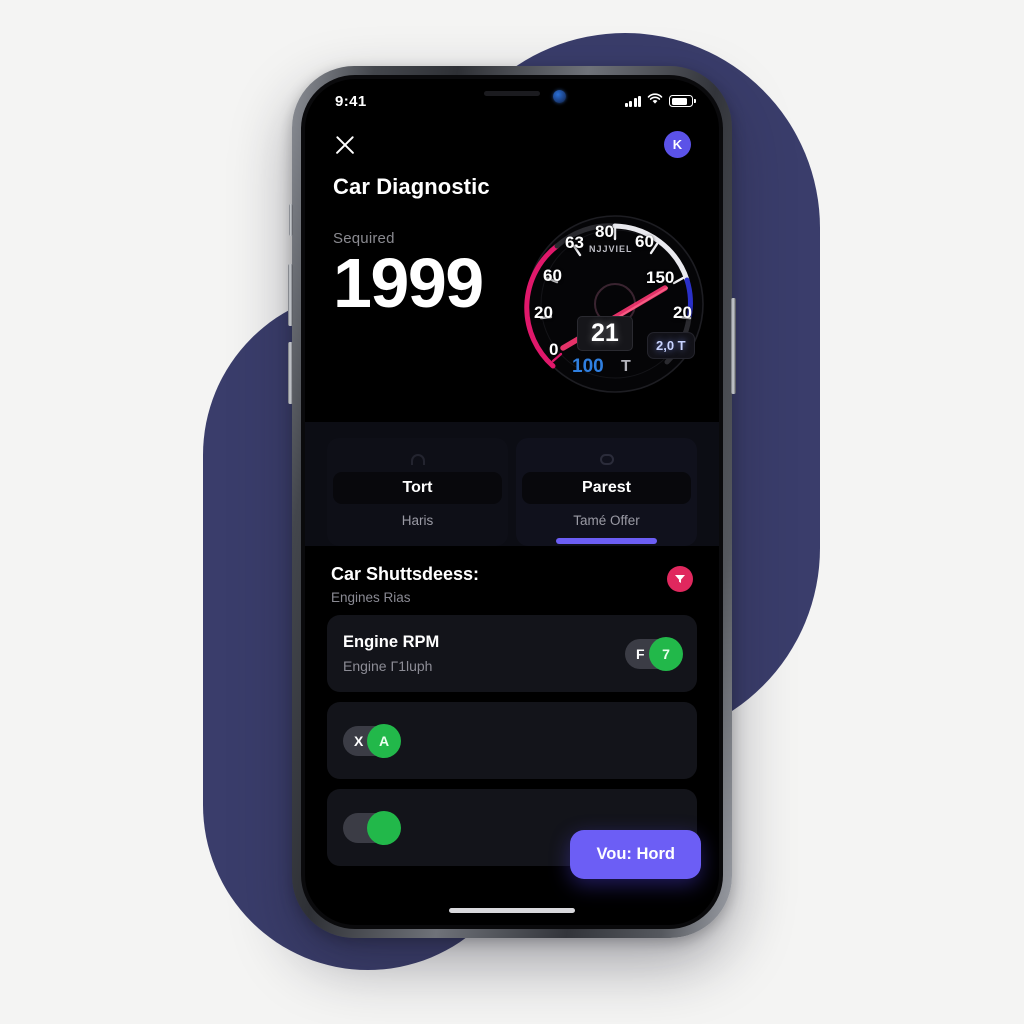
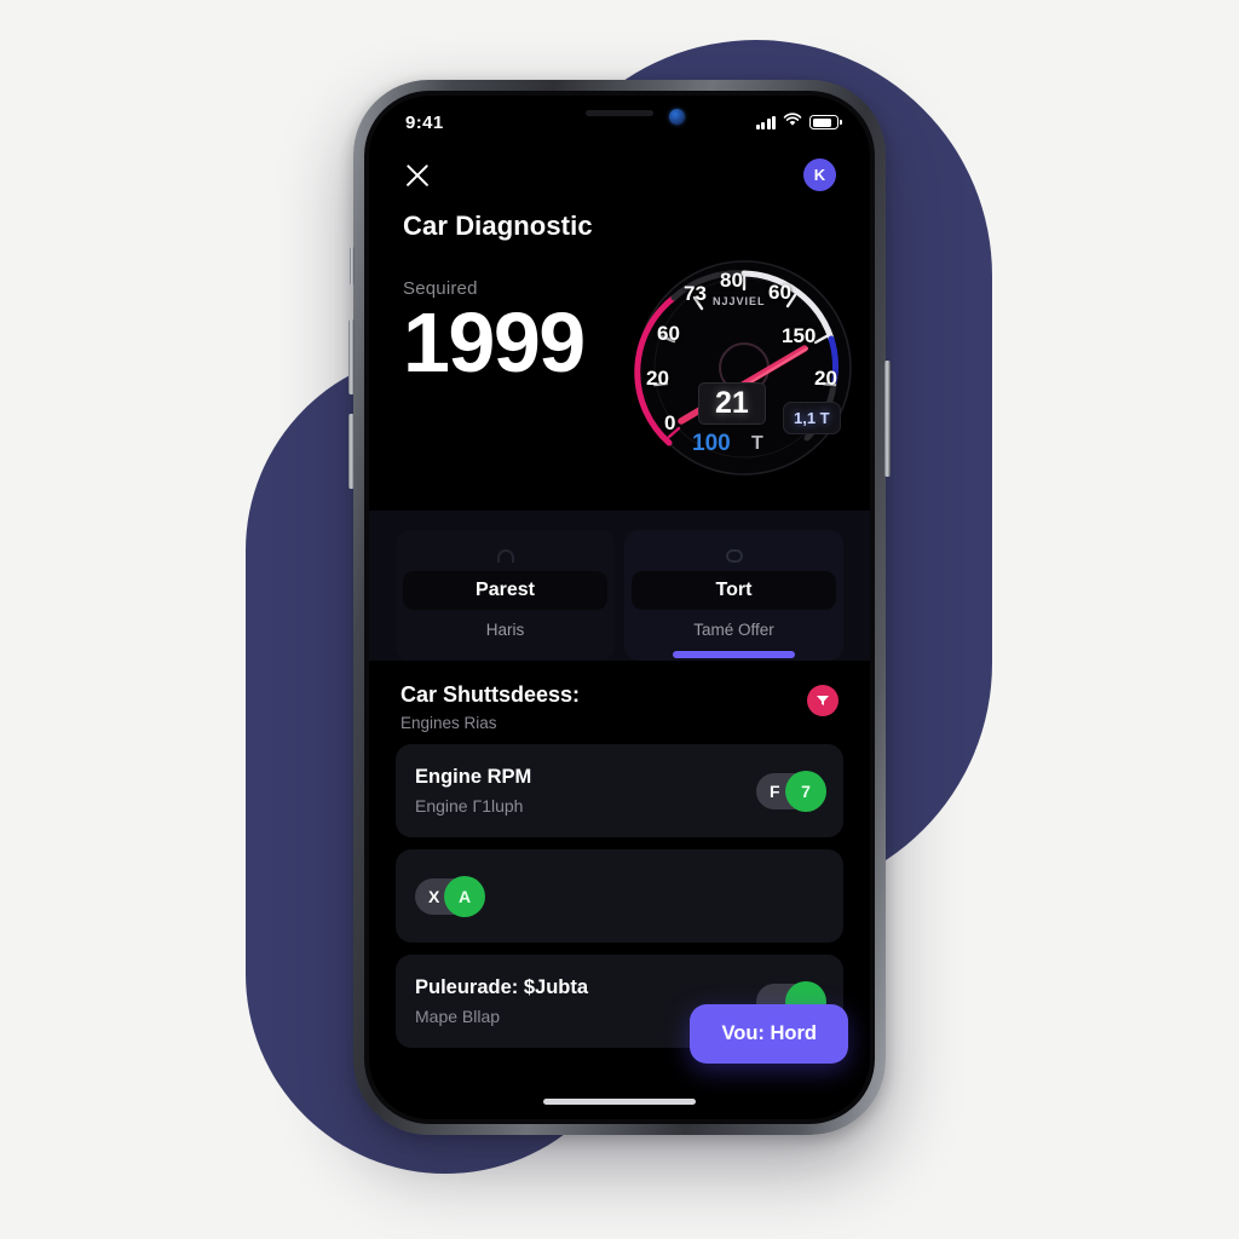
  9:41
  K
  Car Diagnostic
  Sequired
  1999
  80
- 63
+ 73
  60
  60
  150
  20
  20
  0
  NJJVIEL
  21
  100
  T
- 2,0 T
+ 1,1 T
- Tort
+ Parest
  Haris
- Parest
+ Tort
  Tamé Offer
  Car Shuttsdeess:
  Engines Rias
  Engine RPM
  Engine Γ1luph
  F
  7
  X
  A
+ Puleurade: $Jubta
+ Mape Bllap
  Vou: Hord
